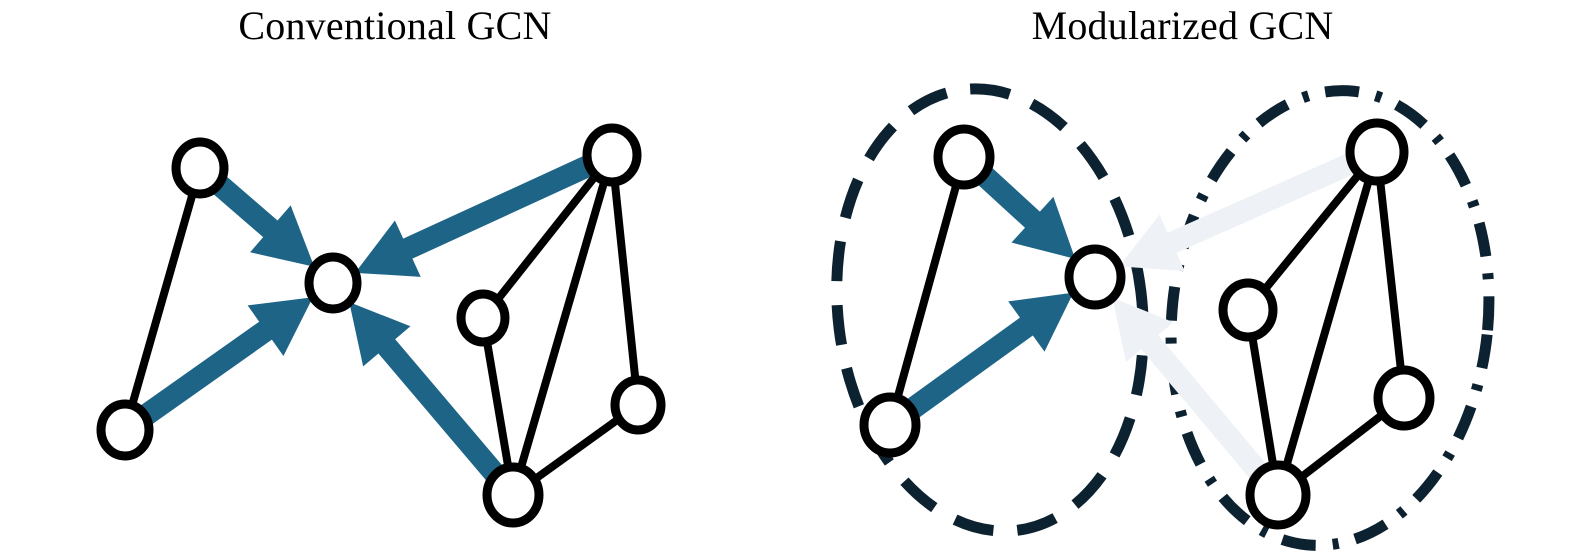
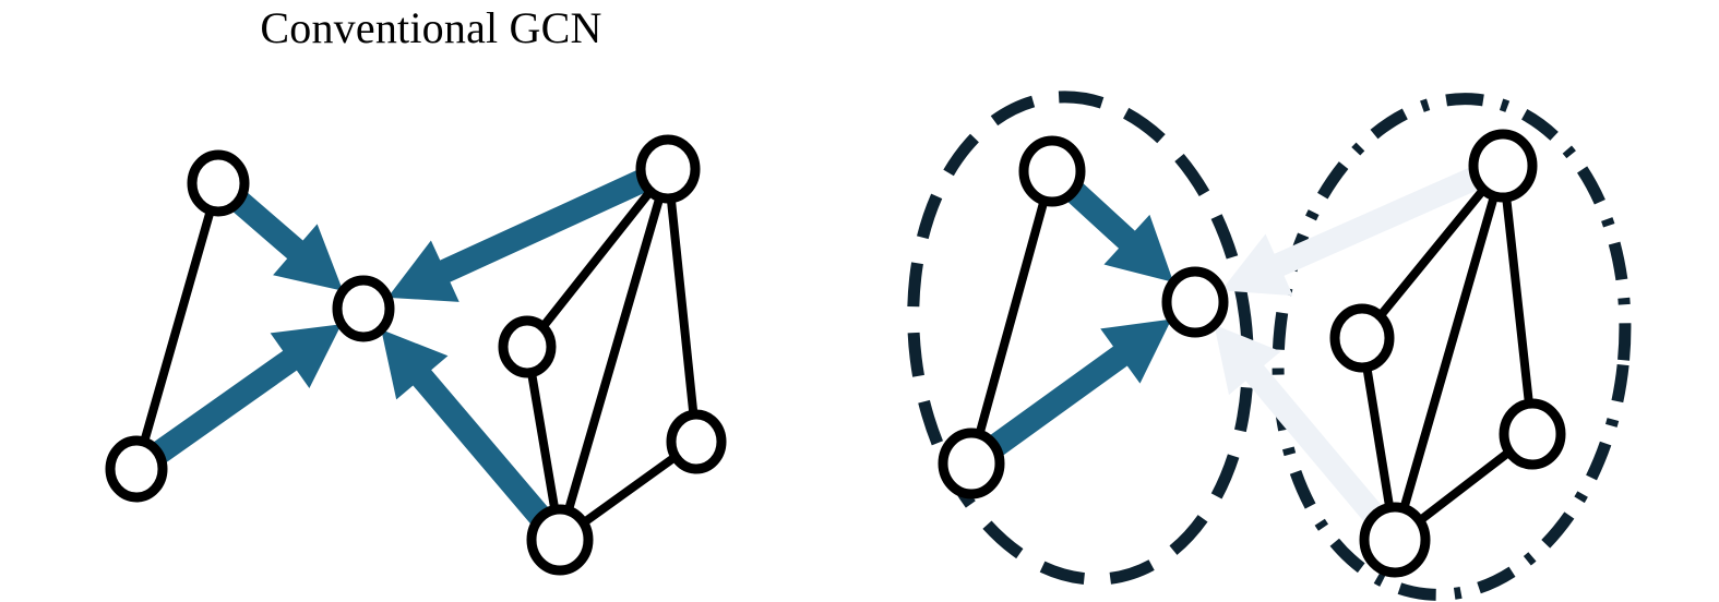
  Conventional GCN
- Modularized GCN
